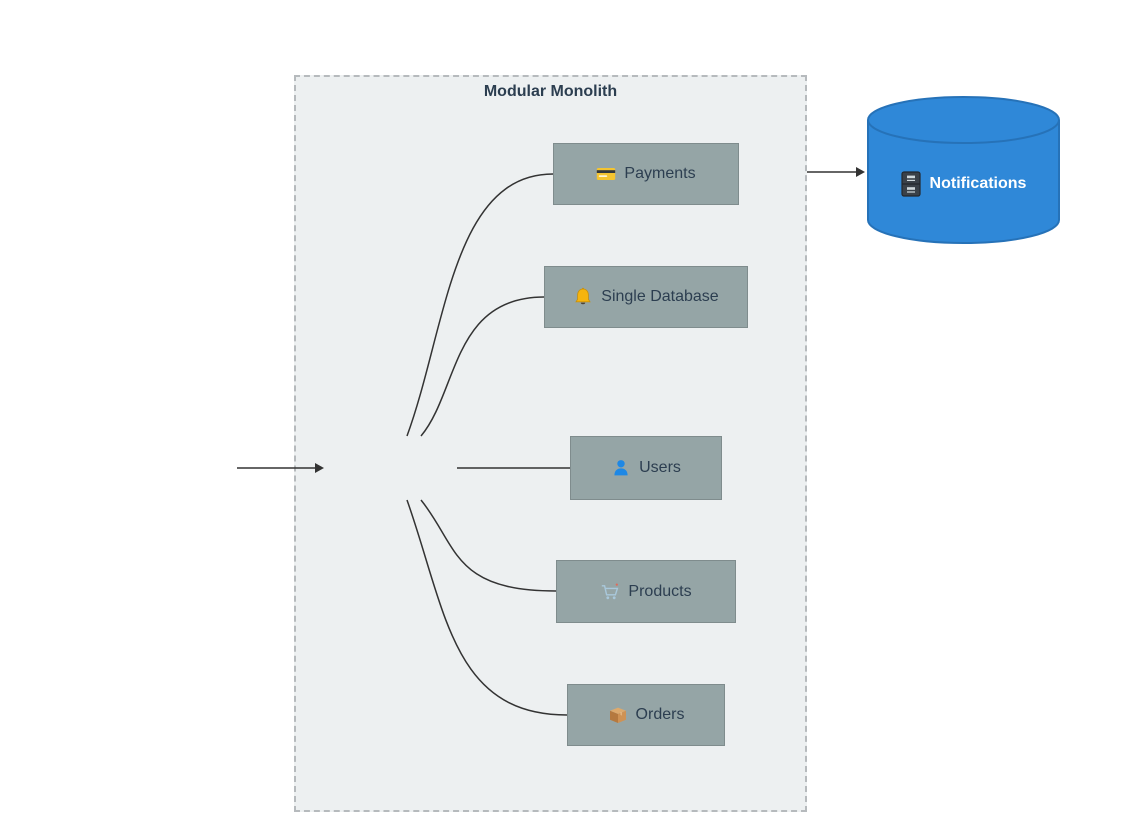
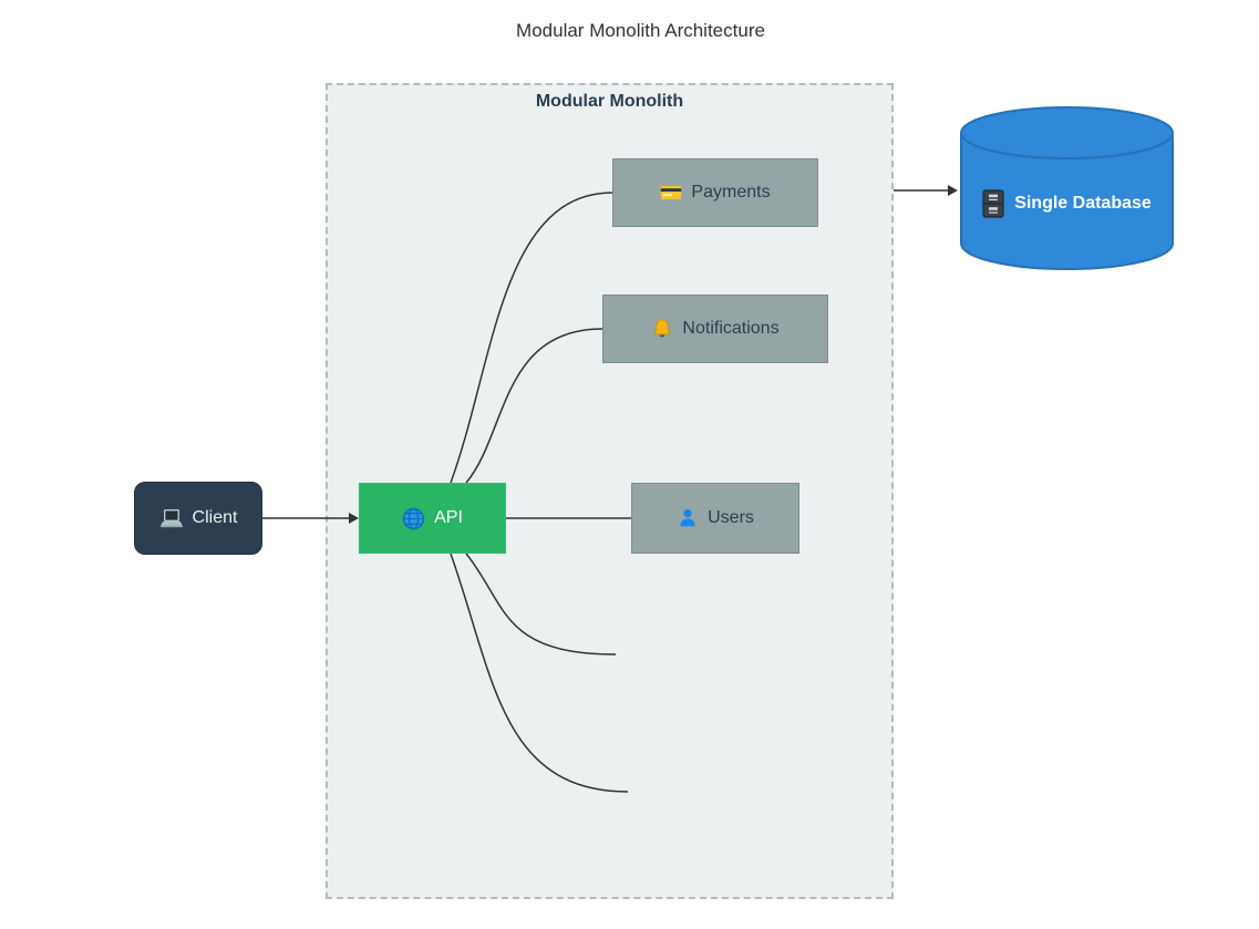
+ Modular Monolith Architecture
  Modular Monolith
+ Client
+ API
  Payments
- Single Database
+ Notifications
  Users
- Products
- Orders
- Notifications
+ Single Database
